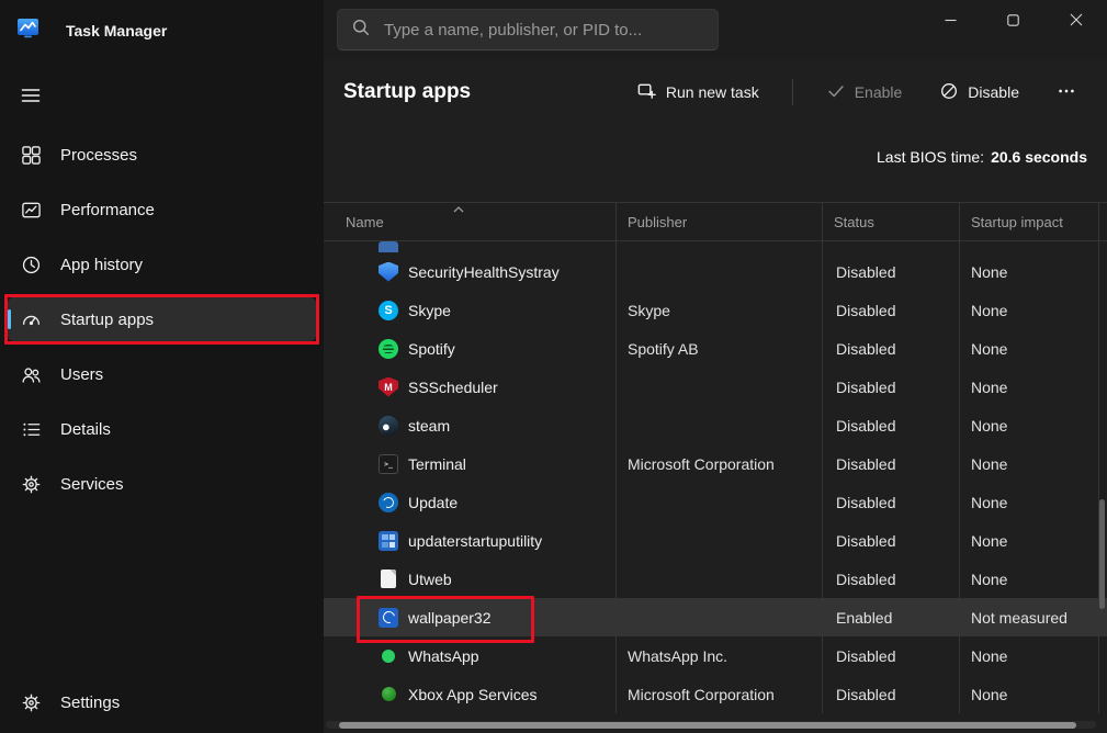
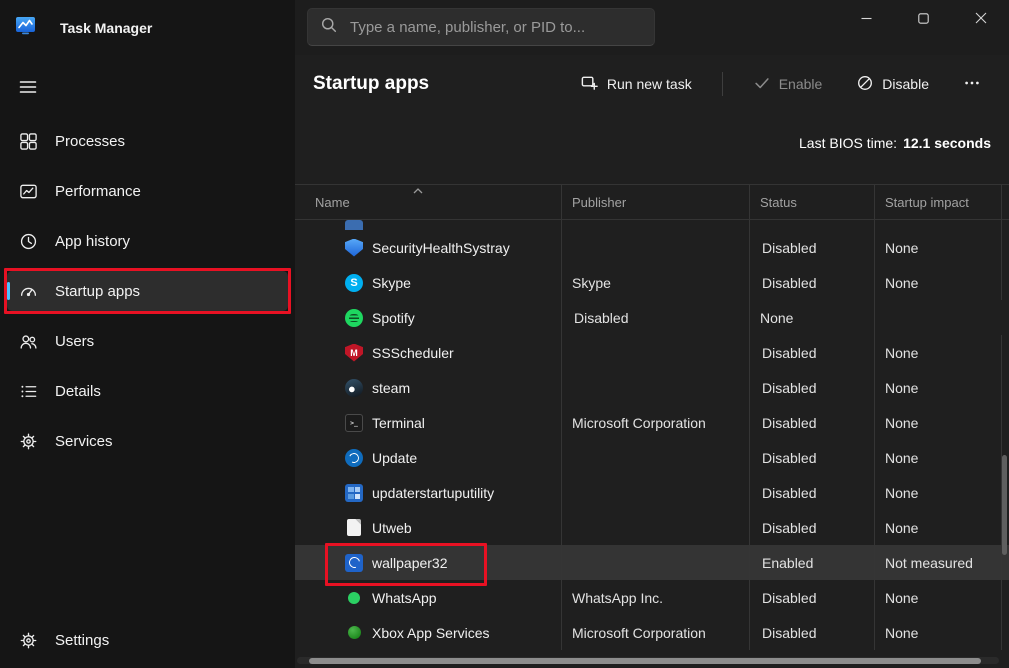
  Task Manager
  Type a name, publisher, or PID to...
  Processes
  Performance
  App history
  Startup apps
  Users
  Details
  Services
  Settings
  Startup apps
  Run new task
  Enable
  Disable
- Last BIOS time: 20.6 seconds
+ Last BIOS time: 12.1 seconds
  Name
  Publisher
  Status
  Startup impact
  SecurityHealthSystray
  Disabled
  None
  S
  Skype
  Skype
  Disabled
  None
  Spotify
- Spotify AB
  Disabled
  None
  M
  SSScheduler
  Disabled
  None
  steam
  Disabled
  None
  >_
  Terminal
  Microsoft Corporation
  Disabled
  None
  Update
  Disabled
  None
  updaterstartuputility
  Disabled
  None
  Utweb
  Disabled
  None
  wallpaper32
  Enabled
  Not measured
  WhatsApp
  WhatsApp Inc.
  Disabled
  None
  Xbox App Services
  Microsoft Corporation
  Disabled
  None
